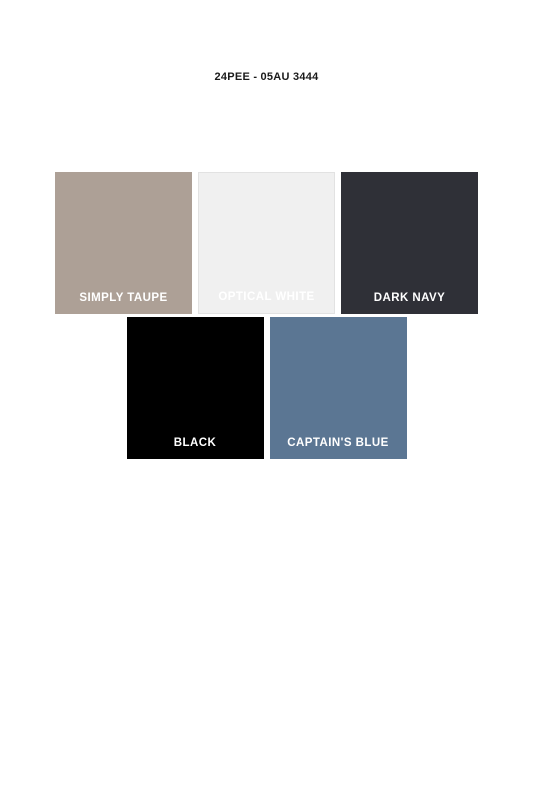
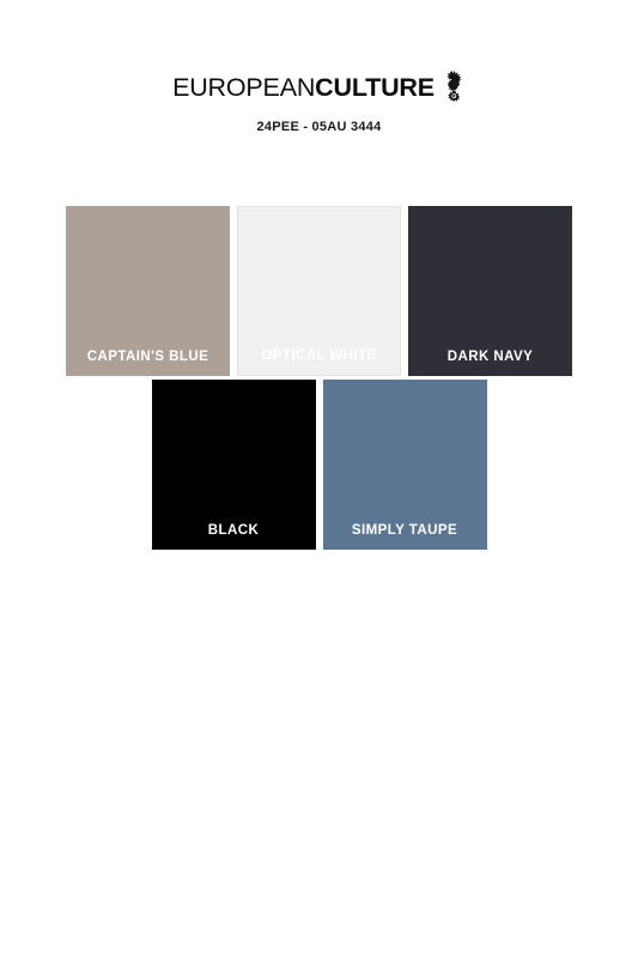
+ EUROPEANCULTURE
  24PEE - 05AU 3444
- SIMPLY TAUPE
+ CAPTAIN'S BLUE
  DARK NAVY
  BLACK
- CAPTAIN'S BLUE
+ SIMPLY TAUPE
